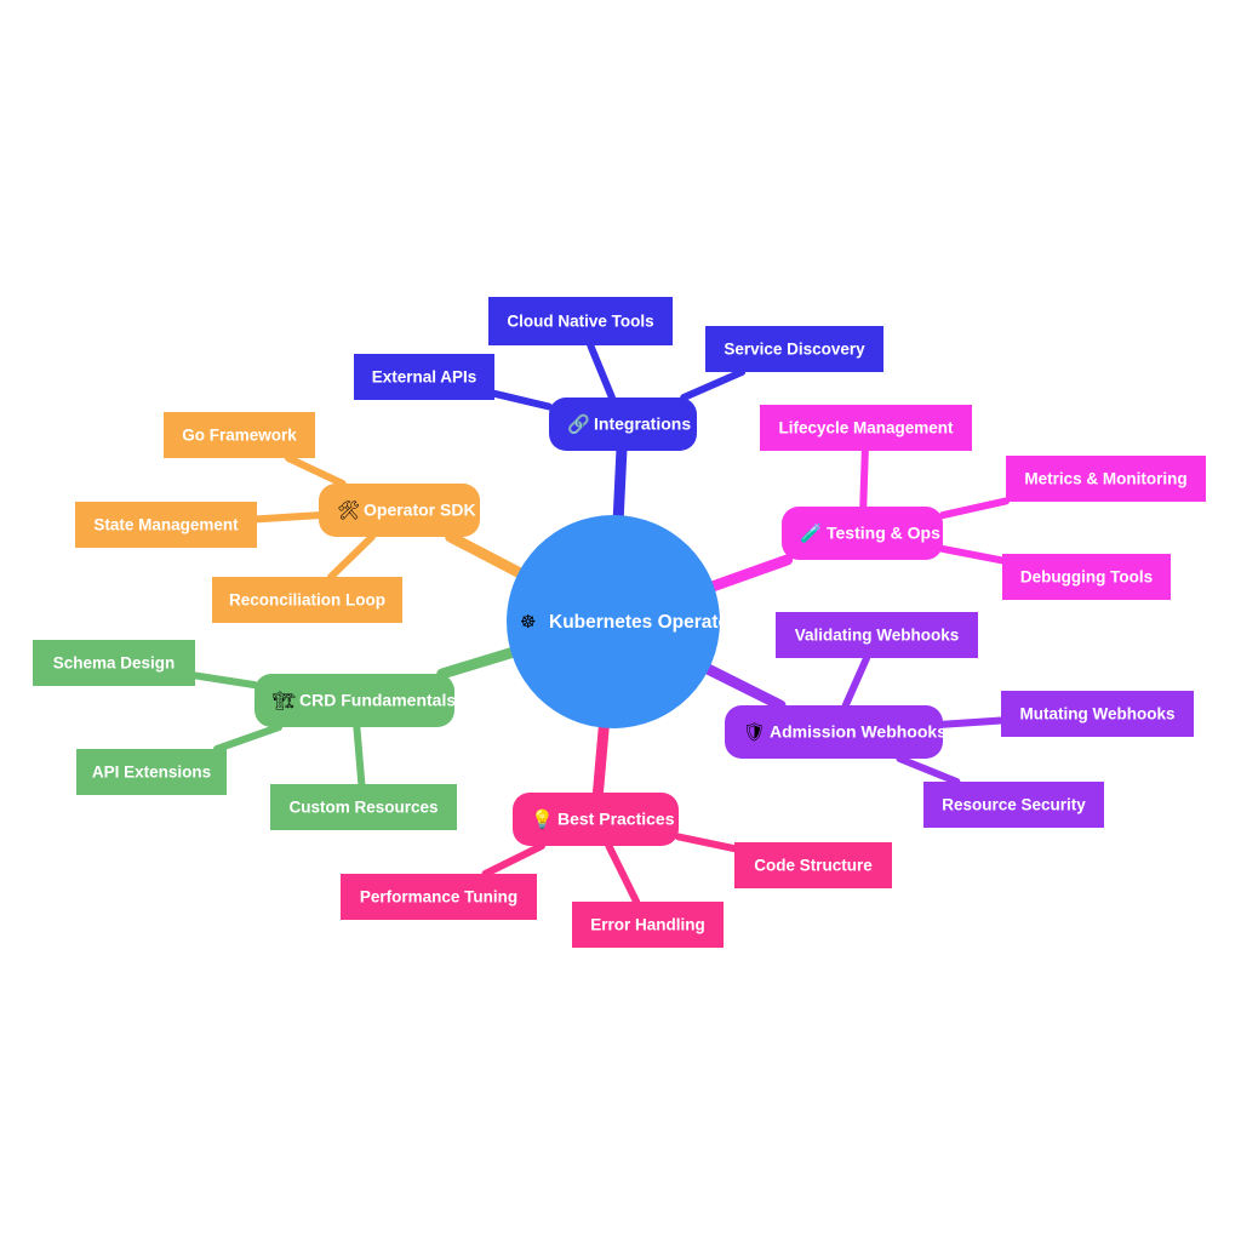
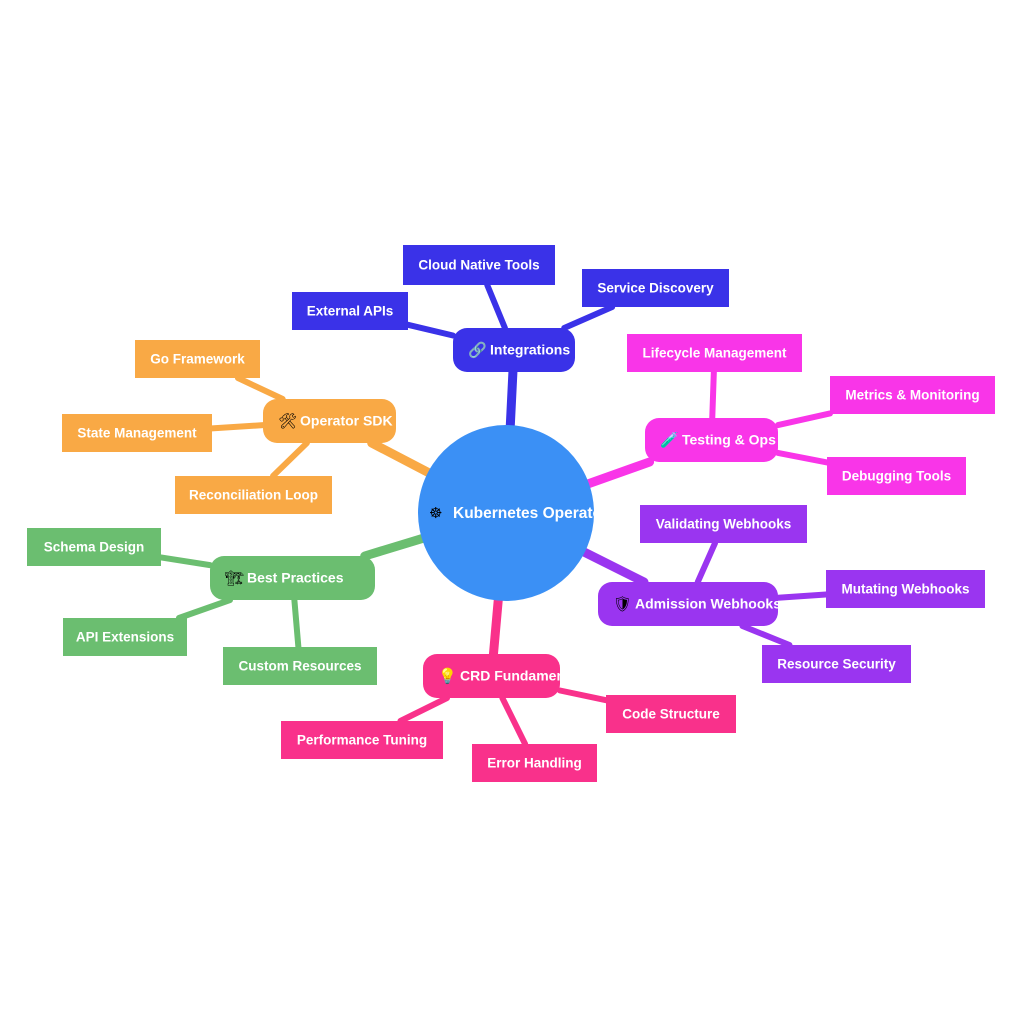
  Cloud Native Tools
  External APIs
  Service Discovery
  Go Framework
  State Management
  Reconciliation Loop
  Schema Design
  API Extensions
  Custom Resources
  Performance Tuning
  Error Handling
  Code Structure
  Validating Webhooks
  Mutating Webhooks
  Resource Security
  Lifecycle Management
  Metrics & Monitoring
  Debugging Tools
  🔗
  Integrations
  🛠
  Operator SDK
  🏗
- CRD Fundamentals
+ Best Practices
  💡
- Best Practices
+ CRD Fundamentals
  🛡
  Admission Webhooks
  🧪
  Testing & Ops
  ☸
  Kubernetes Operators
